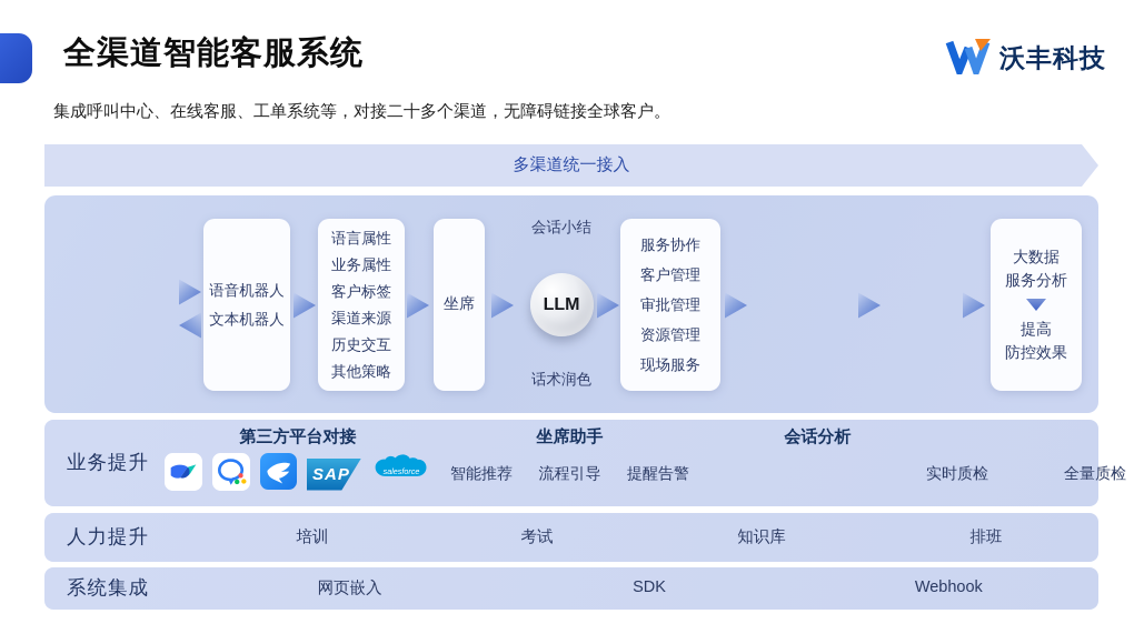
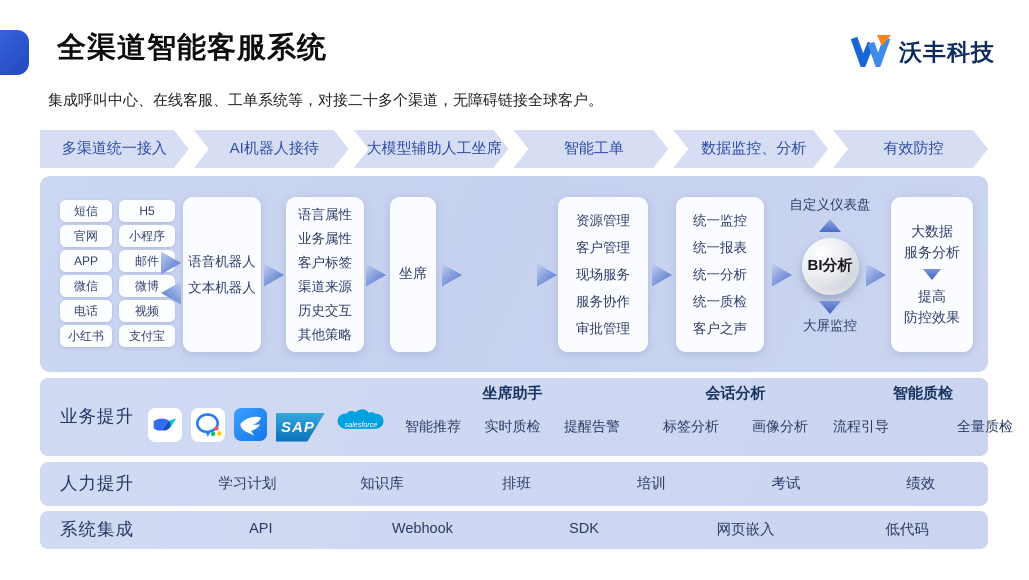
  全渠道智能客服系统
  沃丰科技
  集成呼叫中心、在线客服、工单系统等，对接二十多个渠道，无障碍链接全球客户。
  多渠道统一接入
+ AI机器人接待
+ 大模型辅助人工坐席
+ 智能工单
+ 数据监控、分析
+ 有效防控
+ 短信
+ H5
+ 官网
+ 小程序
+ APP
+ 邮件
+ 微信
+ 微博
+ 电话
+ 视频
+ 小红书
+ 支付宝
  语音机器人
  文本机器人
  语言属性
  业务属性
  客户标签
  渠道来源
  历史交互
  其他策略
  坐席
- 会话小结
- LLM
- 话术润色
- 服务协作
+ 资源管理
  客户管理
- 审批管理
+ 现场服务
- 资源管理
+ 服务协作
- 现场服务
+ 审批管理
+ 统一监控
+ 统一报表
+ 统一分析
+ 统一质检
+ 客户之声
+ 自定义仪表盘
+ BI分析
+ 大屏监控
  大数据
  服务分析
  提高
  防控效果
  业务提升
- 第三方平台对接
  SAP
  salesforce
  坐席助手
  智能推荐
- 流程引导
+ 实时质检
  提醒告警
  会话分析
+ 标签分析
+ 画像分析
+ 智能质检
- 实时质检
+ 流程引导
  全量质检
  人力提升
+ 学习计划
- 培训
+ 知识库
- 考试
+ 排班
- 知识库
+ 培训
- 排班
+ 考试
+ 绩效
  系统集成
+ API
- 网页嵌入
+ Webhook
  SDK
- Webhook
+ 网页嵌入
+ 低代码
